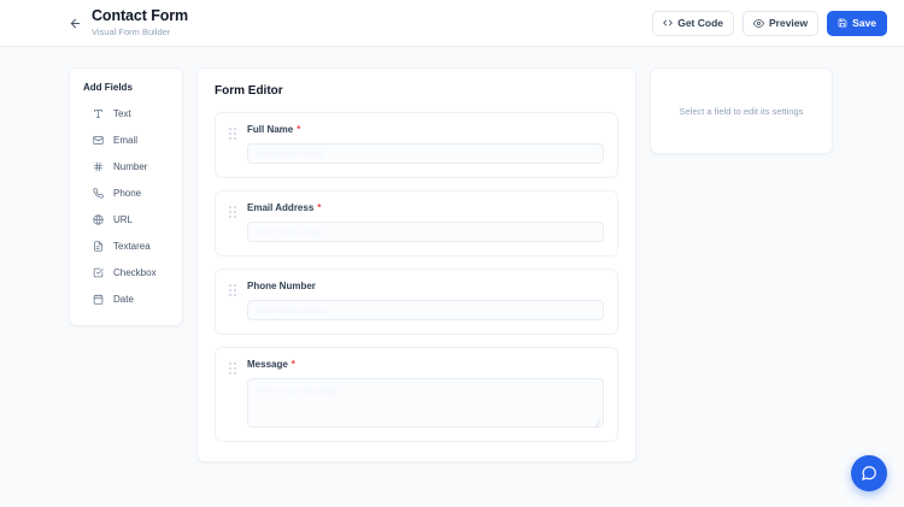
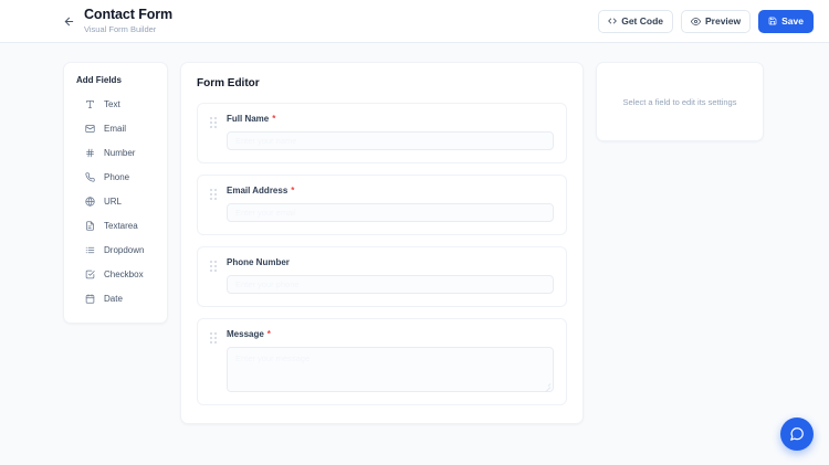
  Contact Form
  Visual Form Builder
  Get Code
  Preview
  Save
  Add Fields
  Text
  Email
  Number
  Phone
  URL
  Textarea
+ Dropdown
  Checkbox
  Date
  Form Editor
  Full Name
  *
  Email Address
  *
  Phone Number
  Message
  *
  Select a field to edit its settings
